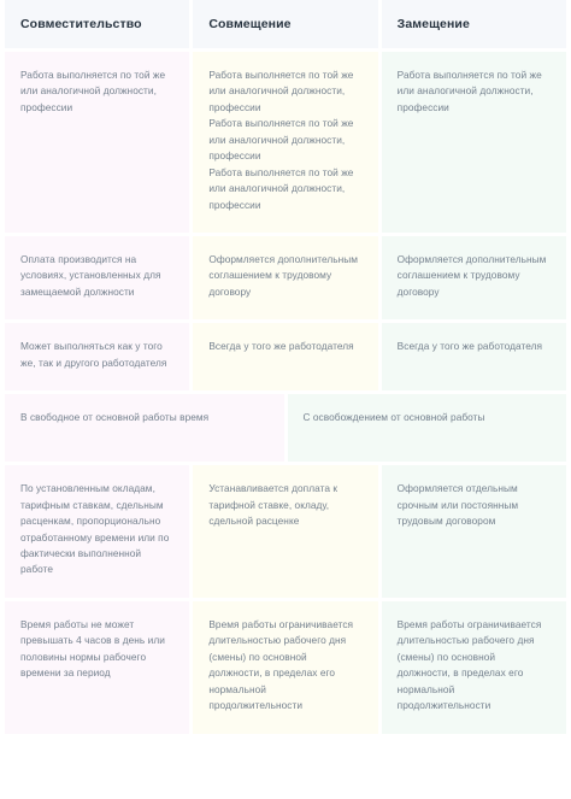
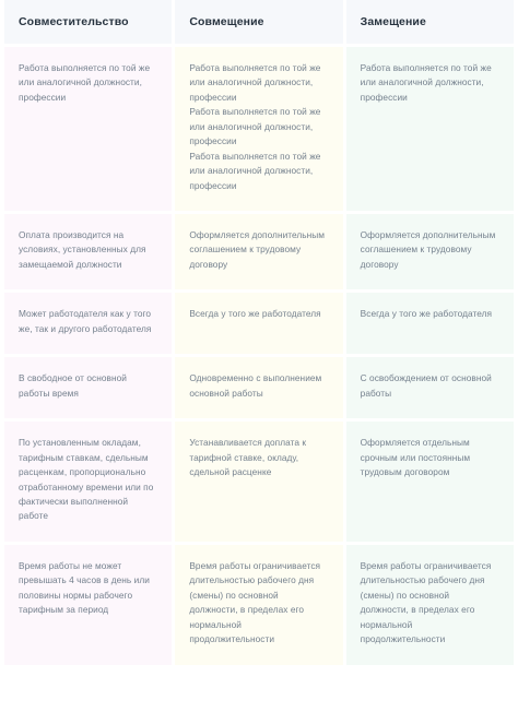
  Совместительство
  Совмещение
  Замещение
  Работа выполняется по той же или аналогичной должности, профессии
  Работа выполняется по той же или аналогичной должности, профессии
  Работа выполняется по той же или аналогичной должности, профессии
  Работа выполняется по той же или аналогичной должности, профессии
  Работа выполняется по той же или аналогичной должности, профессии
  Оплата производится на условиях, установленных для замещаемой должности
  Оформляется дополнительным соглашением к трудовому договору
  Оформляется дополнительным соглашением к трудовому договору
- Может выполняться как у того же, так и другого работодателя
+ Может работодателя как у того же, так и другого работодателя
  Всегда у того же работодателя
  Всегда у того же работодателя
  В свободное от основной работы время
+ Одновременно с выполнением основной работы
  С освобождением от основной работы
  По установленным окладам, тарифным ставкам, сдельным расценкам, пропорционально отработанному времени или по фактически выполненной работе
  Устанавливается доплата к тарифной ставке, окладу, сдельной расценке
  Оформляется отдельным срочным или постоянным трудовым договором
- Время работы не может превышать 4 часов в день или половины нормы рабочего времени за период
+ Время работы не может превышать 4 часов в день или половины нормы рабочего тарифным за период
  Время работы ограничивается длительностью рабочего дня (смены) по основной должности, в пределах его нормальной продолжительности
  Время работы ограничивается длительностью рабочего дня (смены) по основной должности, в пределах его нормальной продолжительности
